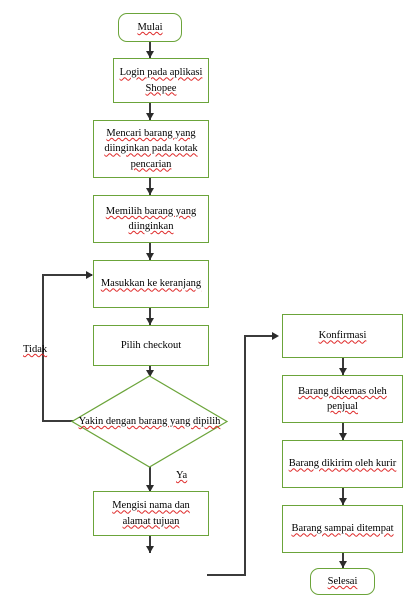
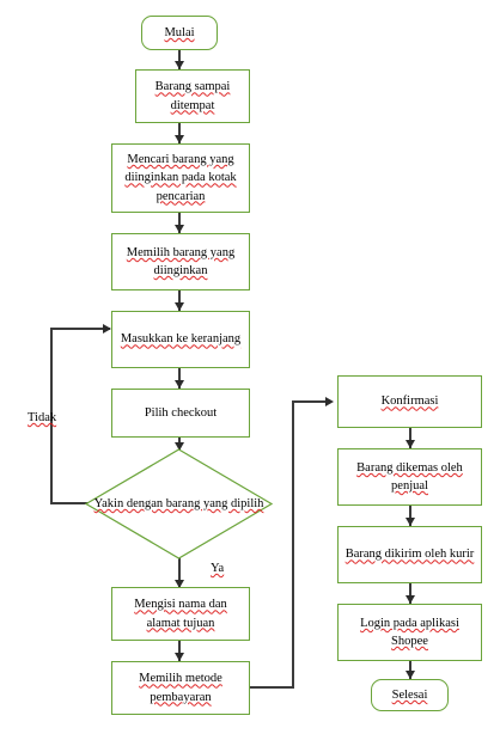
  Ya
  Tidak
  Mulai
- Login pada aplikasi Shopee
+ Barang sampai ditempat
  Mencari barang yang diinginkan pada kotak pencarian
  Memilih barang yang diinginkan
  Masukkan ke keranjang
  Pilih checkout
  Yakin dengan barang yang dipilih
  Mengisi nama dan alamat tujuan
+ Memilih metode pembayaran
  Konfirmasi
  Barang dikemas oleh penjual
  Barang dikirim oleh kurir
- Barang sampai ditempat
+ Login pada aplikasi Shopee
  Selesai
